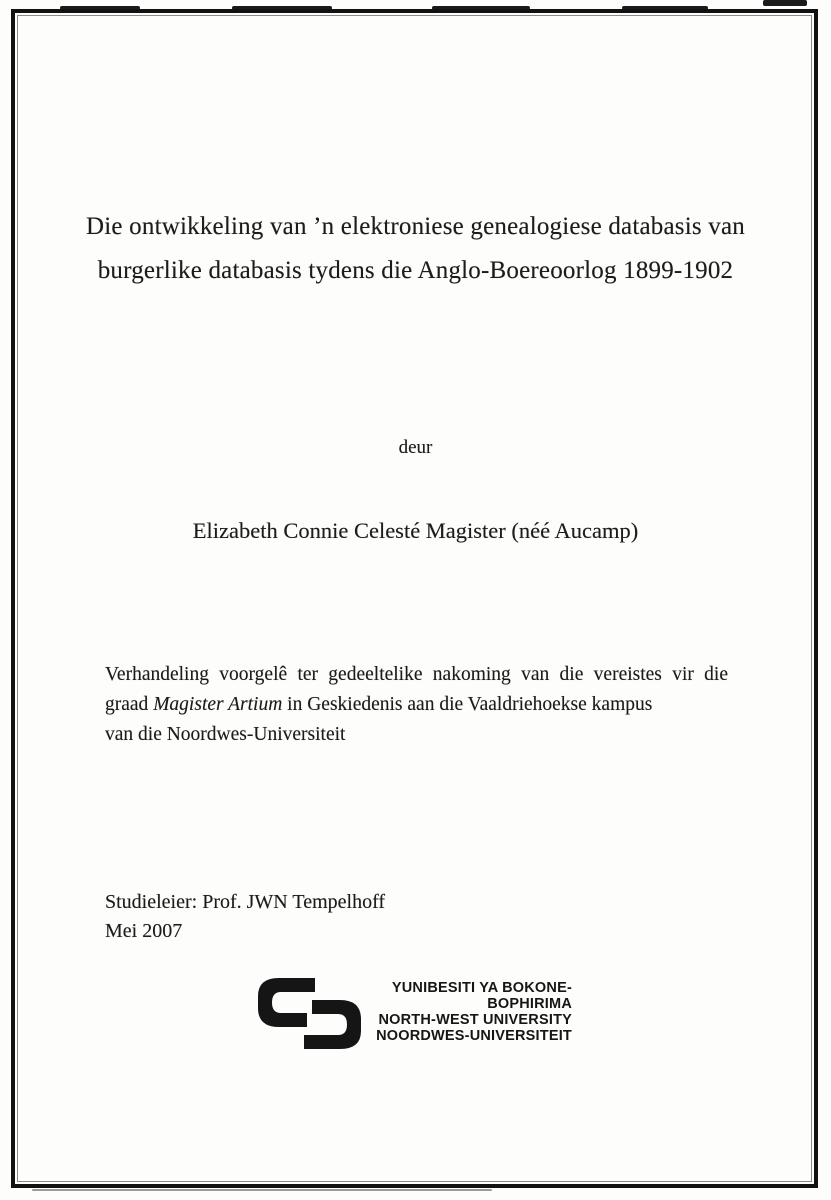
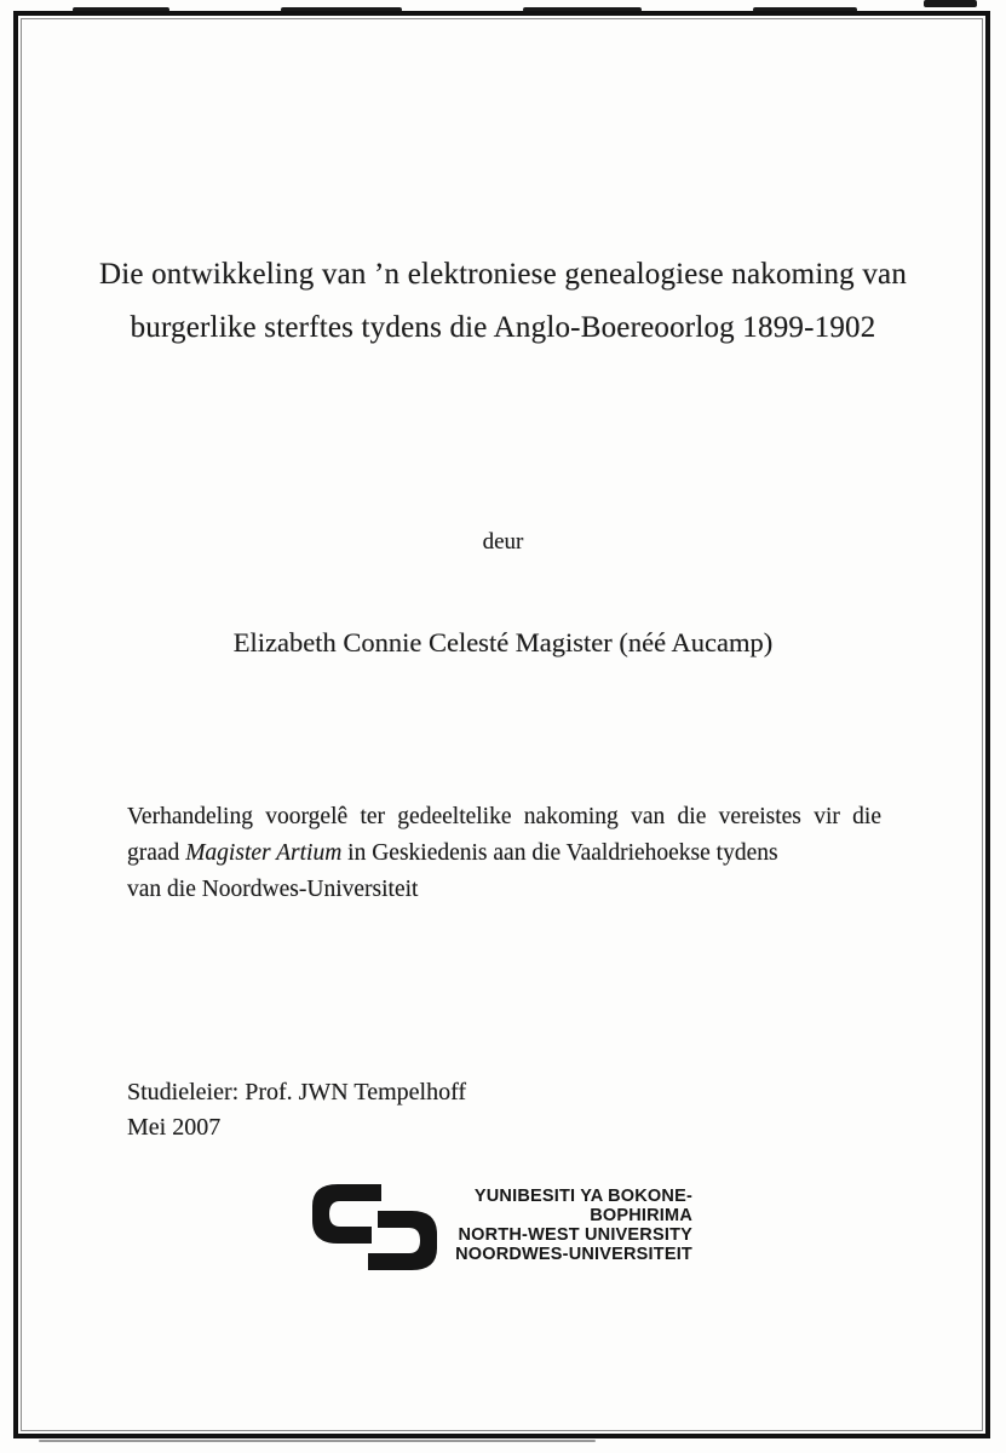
- Die ontwikkeling van ’n elektroniese genealogiese databasis van
+ Die ontwikkeling van ’n elektroniese genealogiese nakoming van
- burgerlike databasis tydens die Anglo-Boereoorlog 1899-1902
+ burgerlike sterftes tydens die Anglo-Boereoorlog 1899-1902
  deur
  Elizabeth Connie Celesté Magister (néé Aucamp)
  Verhandeling voorgelê ter gedeeltelike nakoming van die vereistes vir die
- graad Magister Artium in Geskiedenis aan die Vaaldriehoekse kampus
+ graad Magister Artium in Geskiedenis aan die Vaaldriehoekse tydens
  van die Noordwes-Universiteit
  Studieleier: Prof. JWN Tempelhoff
  Mei 2007
  YUNIBESITI YA BOKONE-BOPHIRIMA
  NORTH-WEST UNIVERSITY
  NOORDWES-UNIVERSITEIT
